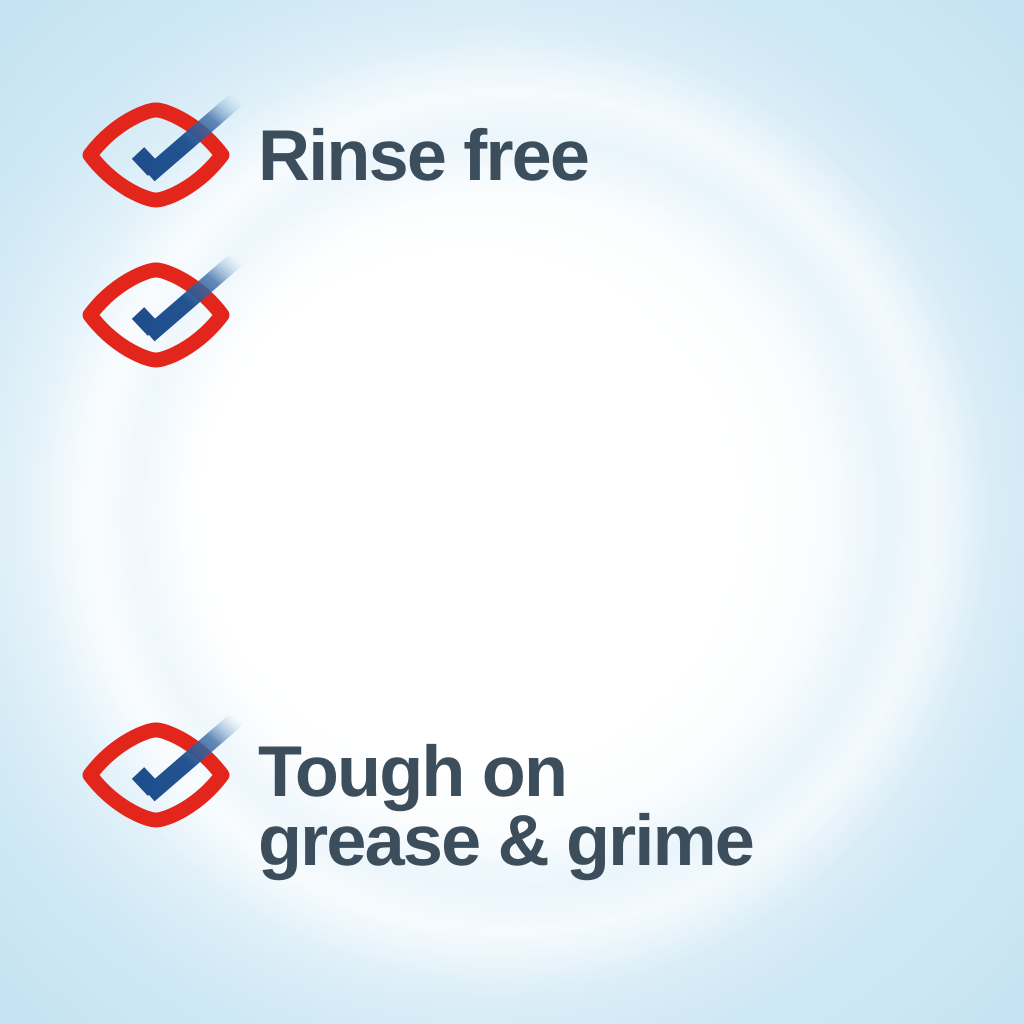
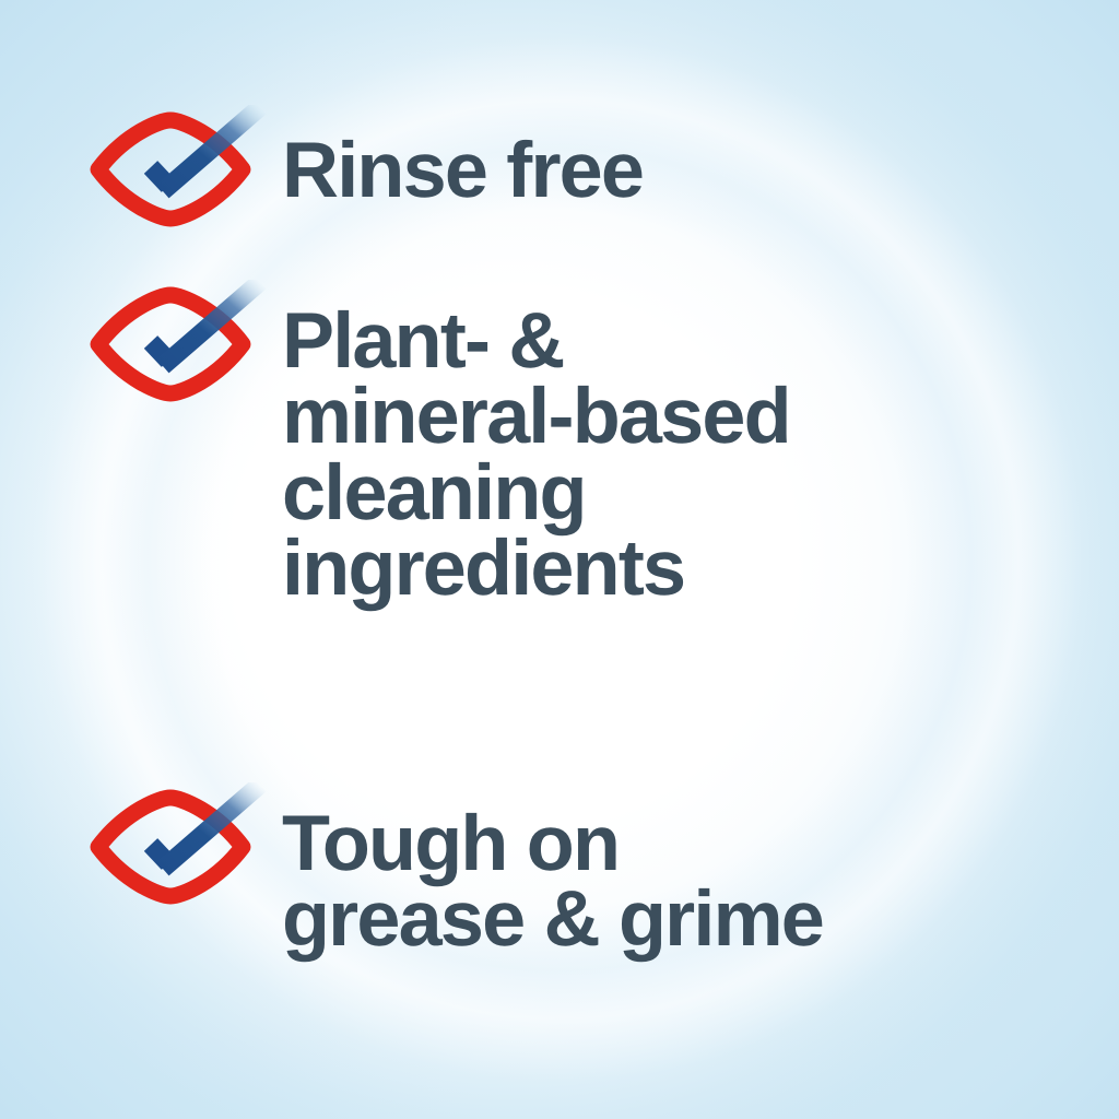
  Rinse free
+ Plant- &
+ mineral-based
+ cleaning
+ ingredients
  Tough on
  grease & grime
